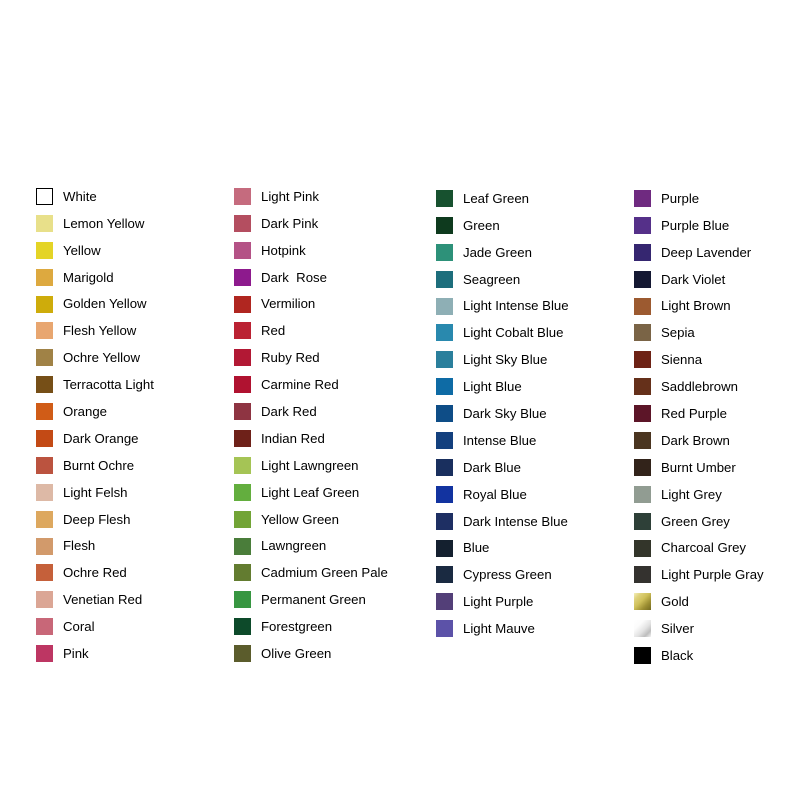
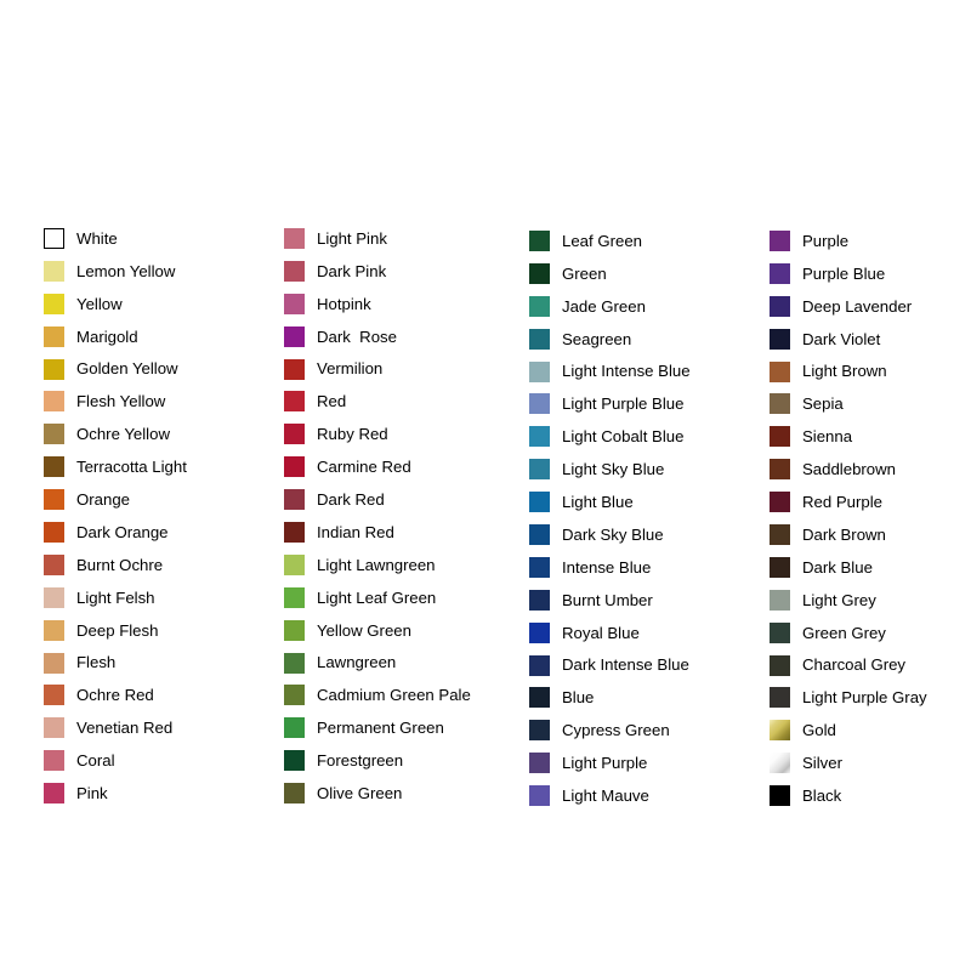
  White
  Lemon Yellow
  Yellow
  Marigold
  Golden Yellow
  Flesh Yellow
  Ochre Yellow
  Terracotta Light
  Orange
  Dark Orange
  Burnt Ochre
  Light Felsh
  Deep Flesh
  Flesh
  Ochre Red
  Venetian Red
  Coral
  Pink
  Light Pink
  Dark Pink
  Hotpink
  Dark Rose
  Vermilion
  Red
  Ruby Red
  Carmine Red
  Dark Red
  Indian Red
  Light Lawngreen
  Light Leaf Green
  Yellow Green
  Lawngreen
  Cadmium Green Pale
  Permanent Green
  Forestgreen
  Olive Green
  Leaf Green
  Green
  Jade Green
  Seagreen
  Light Intense Blue
+ Light Purple Blue
  Light Cobalt Blue
  Light Sky Blue
  Light Blue
  Dark Sky Blue
  Intense Blue
- Dark Blue
+ Burnt Umber
  Royal Blue
  Dark Intense Blue
  Blue
  Cypress Green
  Light Purple
  Light Mauve
  Purple
  Purple Blue
  Deep Lavender
  Dark Violet
  Light Brown
  Sepia
  Sienna
  Saddlebrown
  Red Purple
  Dark Brown
- Burnt Umber
+ Dark Blue
  Light Grey
  Green Grey
  Charcoal Grey
  Light Purple Gray
  Gold
  Silver
  Black
